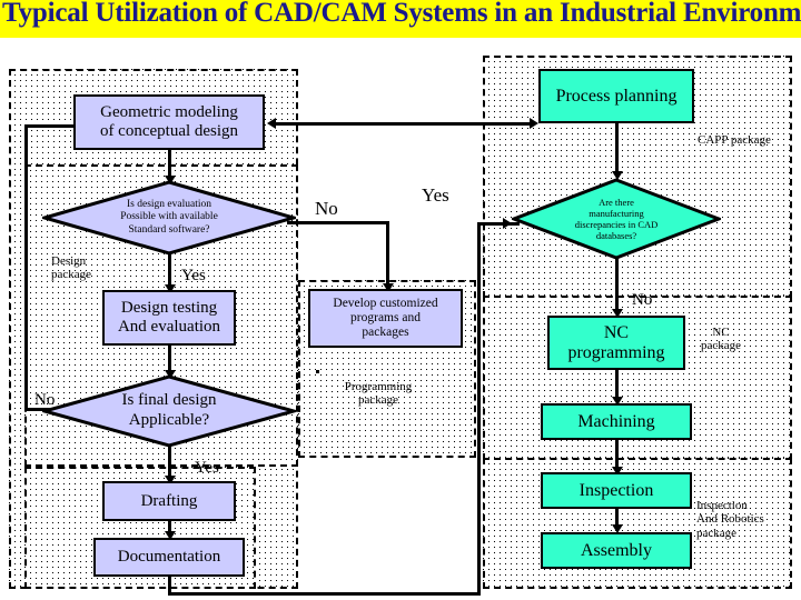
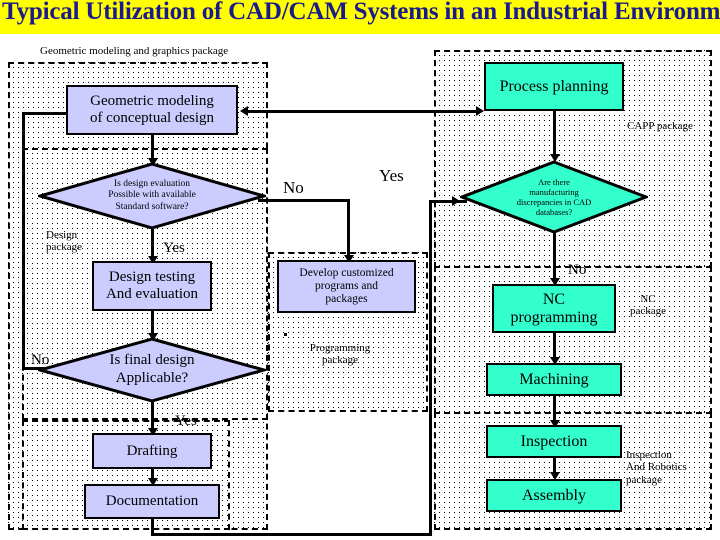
  Typical Utilization of CAD/CAM Systems in an Industrial Environm
+ Geometric modeling and graphics package
  Geometric modeling
  of conceptual design
  Design testing
  And evaluation
  Drafting
  Documentation
  Develop customized
  programs and
  packages
  Process planning
  NC
  programming
  Machining
  Inspection
  Assembly
  Is design evaluation
  Possible with available
  Standard software?
  Is final design
  Applicable?
  Are there
  manufacturing
  discrepancies in CAD
  databases?
  No
  Yes
  No
  Yes
  Yes
  No
  Design
  package
  Programming
  package
  CAPP package
  NC
  package
  Inspection
  And Robotics
  package
